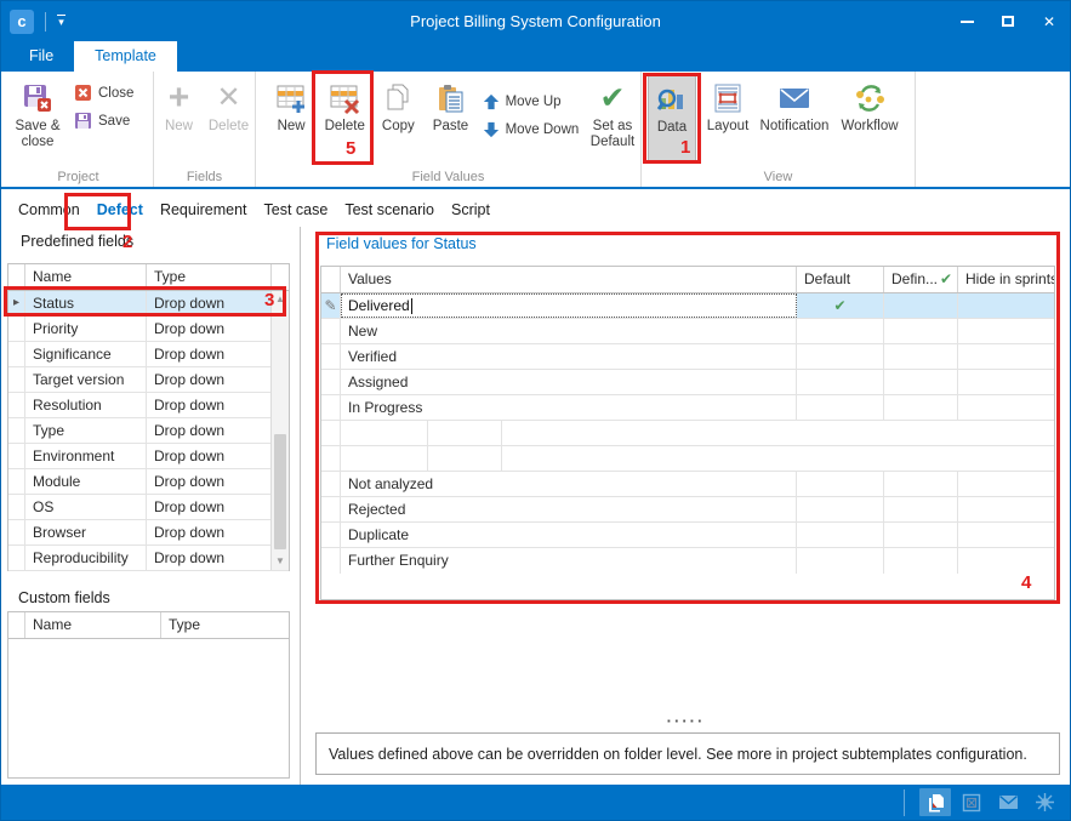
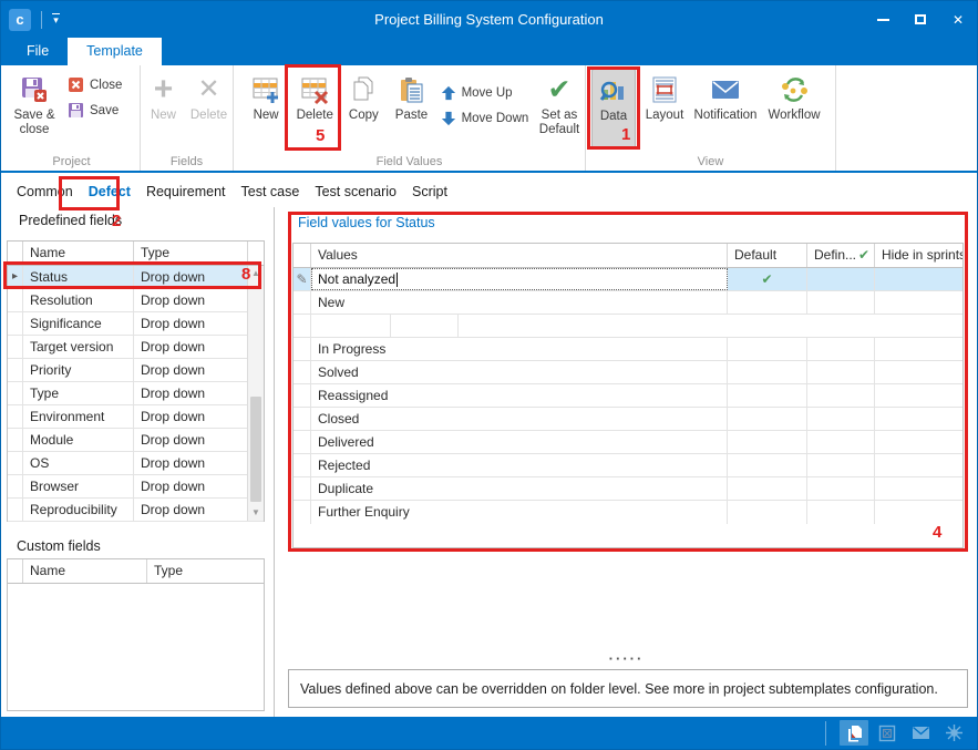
  c
  ▾
  Project Billing System Configuration
  ✕
  File
  Template
  Save & close
  Close
  Save
  Project
  +
  New
  ✕
  Delete
  Fields
  New
  Delete
  Copy
  Paste
  Move Up
  Move Down
  ✔
  Set as Default
  Field Values
  Data
  Layout
  Notification
  Workflow
  View
  Common
  Defect
  Requirement
  Test case
  Test scenario
  Script
  Predefined fields
  Name
  Type
  ▸
  Status
  Drop down
- Priority
+ Resolution
  Drop down
  Significance
  Drop down
  Target version
  Drop down
- Resolution
+ Priority
  Drop down
  Type
  Drop down
  Environment
  Drop down
  Module
  Drop down
  OS
  Drop down
  Browser
  Drop down
  Reproducibility
  Drop down
  ▲
  ▼
  Custom fields
  Name
  Type
  Field values for Status
  Values
  Default
  Defin...
  ✔
  Hide in sprint
  ✎
- Delivered
+ Not analyzed
  ✔
  New
- Verified
- Assigned
  In Progress
+ Solved
+ Reassigned
+ Closed
- Not analyzed
+ Delivered
  Rejected
  Duplicate
  Further Enquiry
  ·····
  Values defined above can be overridden on folder level. See more in project subtemplates configuration.
  5
  1
  2
- 3
+ 8
  4
